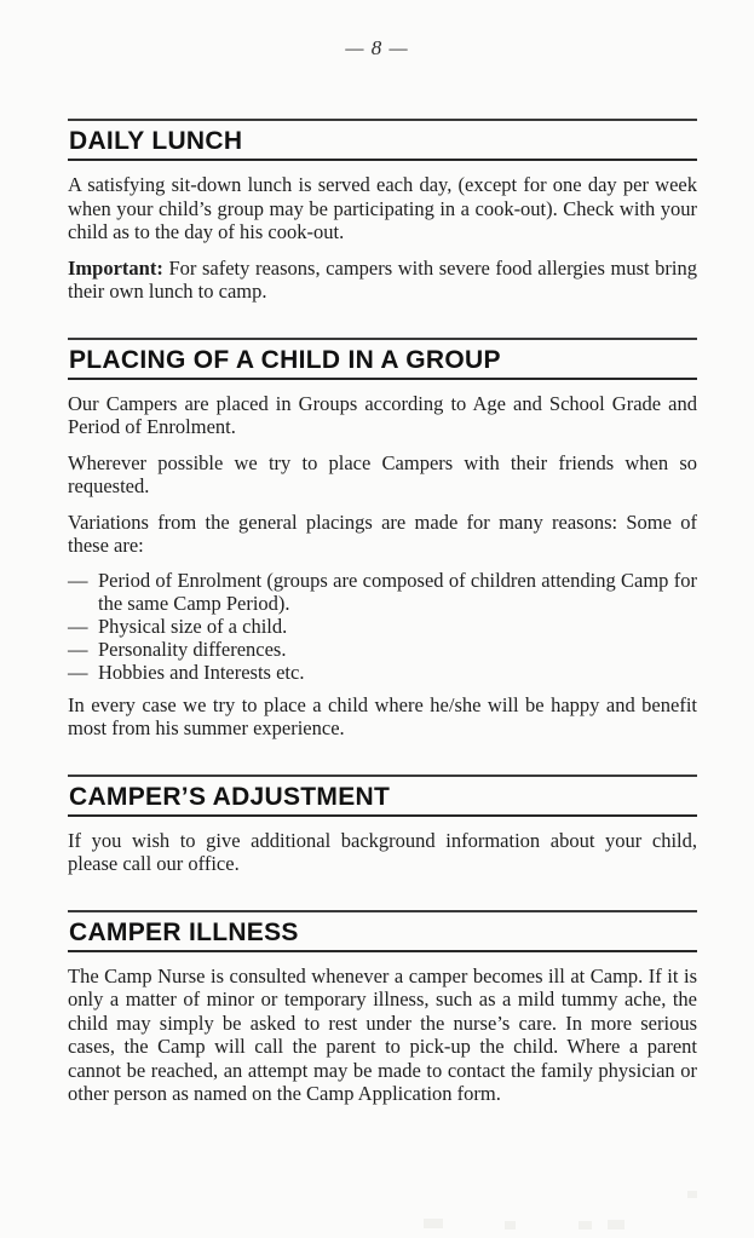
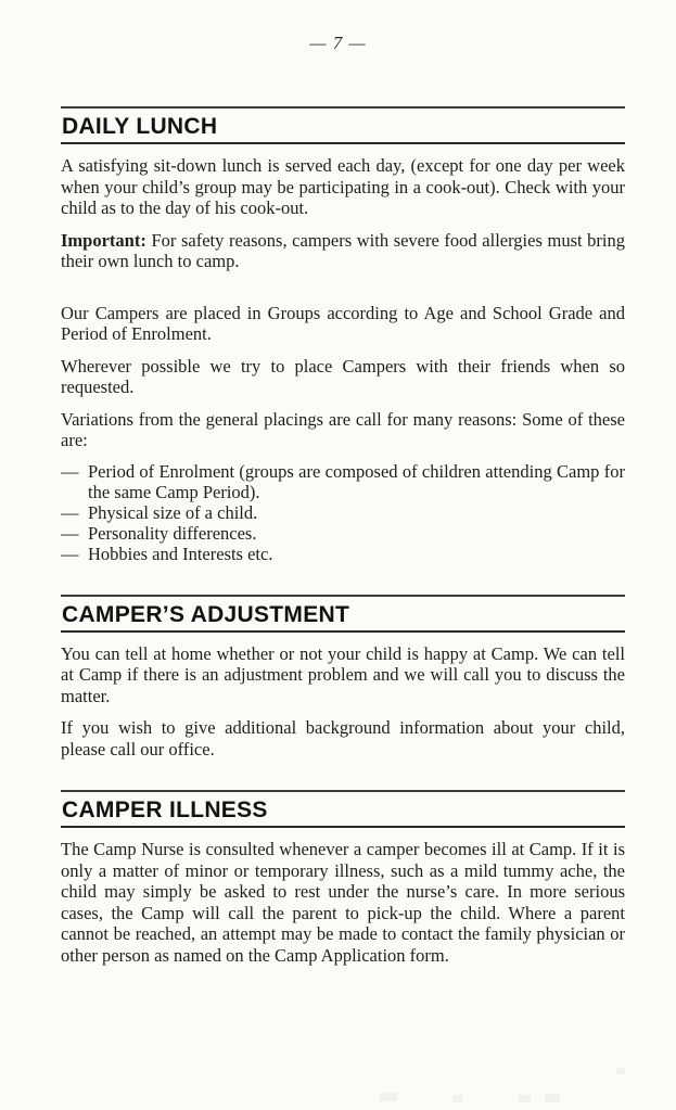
- — 8 —
+ — 7 —
  DAILY LUNCH
  A satisfying sit-down lunch is served each day, (except for one day per week when your child’s group may be participating in a cook-out). Check with your child as to the day of his cook-out.
  Important: For safety reasons, campers with severe food allergies must bring their own lunch to camp.
- PLACING OF A CHILD IN A GROUP
  Our Campers are placed in Groups according to Age and School Grade and Period of Enrolment.
  Wherever possible we try to place Campers with their friends when so requested.
- Variations from the general placings are made for many reasons: Some of these are:
+ Variations from the general placings are call for many reasons: Some of these are:
  — Period of Enrolment (groups are composed of children attending Camp for the same Camp Period).
  — Physical size of a child.
  — Personality differences.
  — Hobbies and Interests etc.
- In every case we try to place a child where he/she will be happy and benefit most from his summer experience.
  CAMPER’S ADJUSTMENT
+ You can tell at home whether or not your child is happy at Camp. We can tell at Camp if there is an adjustment problem and we will call you to discuss the matter.
  If you wish to give additional background information about your child, please call our office.
  CAMPER ILLNESS
  The Camp Nurse is consulted whenever a camper becomes ill at Camp. If it is only a matter of minor or temporary illness, such as a mild tummy ache, the child may simply be asked to rest under the nurse’s care. In more serious cases, the Camp will call the parent to pick-up the child. Where a parent cannot be reached, an attempt may be made to contact the family physician or other person as named on the Camp Application form.
